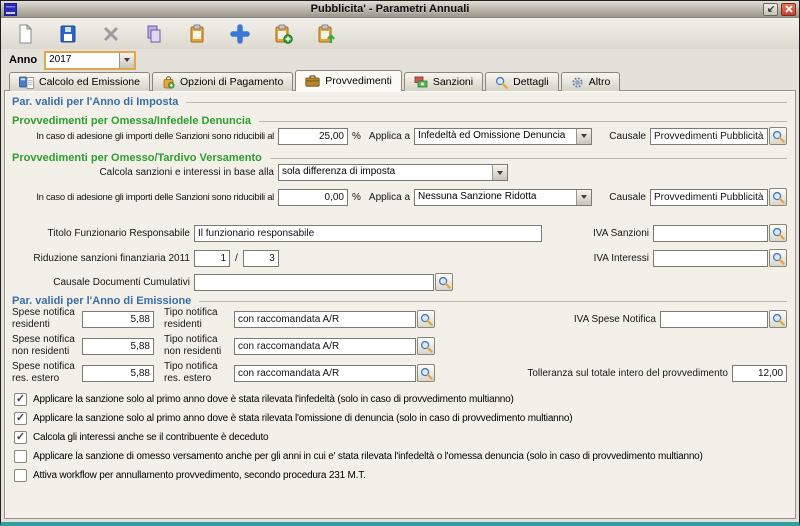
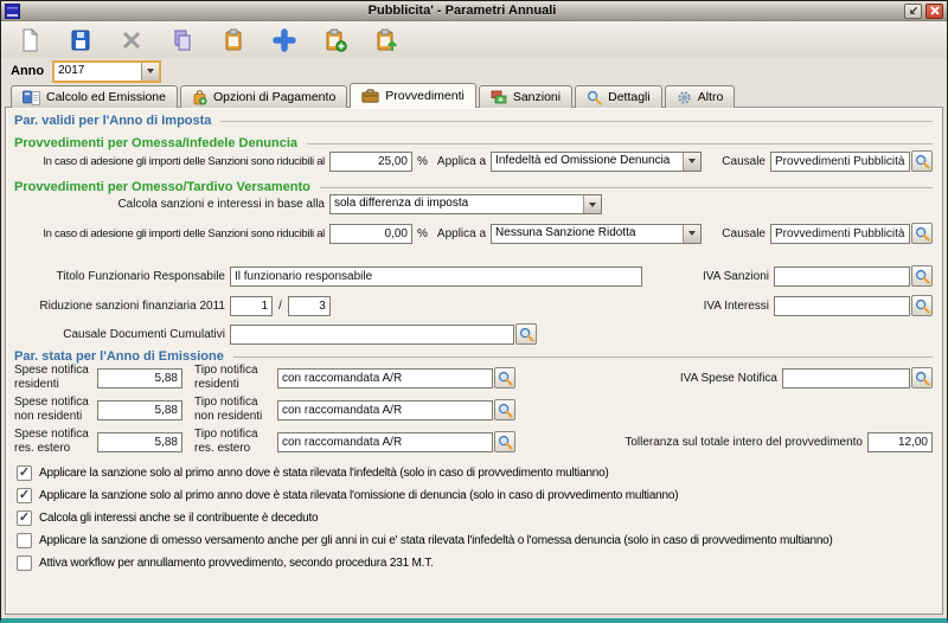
  Pubblicita' - Parametri Annuali
  Anno
  2017
  Calcolo ed Emissione
  Opzioni di Pagamento
  Provvedimenti
  Sanzioni
  Dettagli
  Altro
  Par. validi per l'Anno di Imposta
  Provvedimenti per Omessa/Infedele Denuncia
  In caso di adesione gli importi delle Sanzioni sono riducibili al
  25,00
  %
  Applica a
  Infedeltà ed Omissione Denuncia
  Causale
  Provvedimenti Pubblicità
  Provvedimenti per Omesso/Tardivo Versamento
  Calcola sanzioni e interessi in base alla
  sola differenza di imposta
  In caso di adesione gli importi delle Sanzioni sono riducibili al
  0,00
  %
  Applica a
  Nessuna Sanzione Ridotta
  Causale
  Provvedimenti Pubblicità
  Titolo Funzionario Responsabile
  Il funzionario responsabile
  IVA Sanzioni
  Riduzione sanzioni finanziaria 2011
  1
  /
  3
  IVA Interessi
  Causale Documenti Cumulativi
- Par. validi per l'Anno di Emissione
+ Par. stata per l'Anno di Emissione
  Spese notifica residenti
  5,88
  Tipo notifica residenti
  con raccomandata A/R
  IVA Spese Notifica
  Spese notifica non residenti
  5,88
  Tipo notifica non residenti
  con raccomandata A/R
  Spese notifica res. estero
  5,88
  Tipo notifica res. estero
  con raccomandata A/R
  Tolleranza sul totale intero del provvedimento
  12,00
  Applicare la sanzione solo al primo anno dove è stata rilevata l'infedeltà (solo in caso di provvedimento multianno)
  Applicare la sanzione solo al primo anno dove è stata rilevata l'omissione di denuncia (solo in caso di provvedimento multianno)
  Calcola gli interessi anche se il contribuente è deceduto
  Applicare la sanzione di omesso versamento anche per gli anni in cui e' stata rilevata l'infedeltà o l'omessa denuncia (solo in caso di provvedimento multianno)
  Attiva workflow per annullamento provvedimento, secondo procedura 231 M.T.
